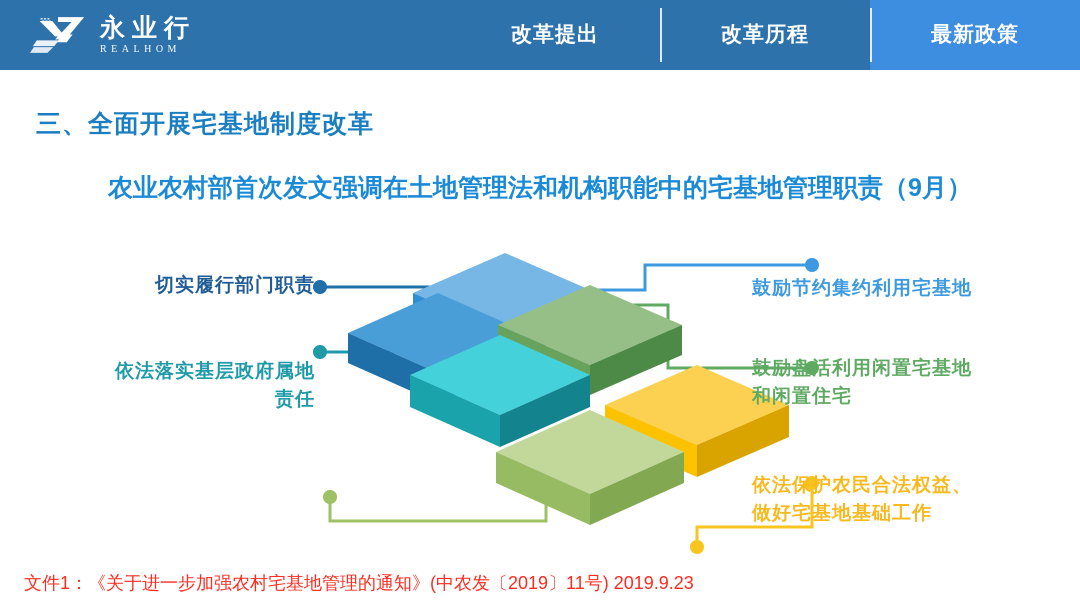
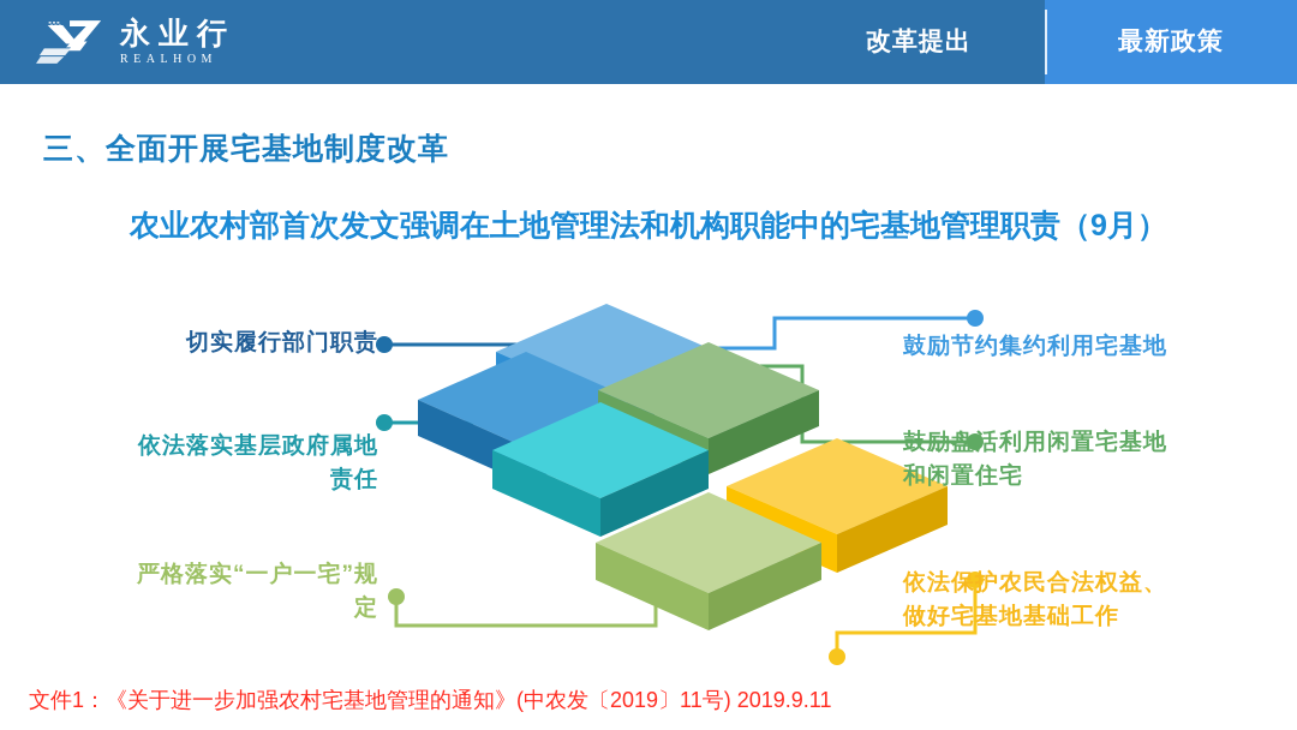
  永业行
  REALHOM
  改革提出
- 改革历程
  最新政策
  三、全面开展宅基地制度改革
  农业农村部首次发文强调在土地管理法和机构职能中的宅基地管理职责（9月）
  切实履行部门职责
  依法落实基层政府属地责任
+ 严格落实“一户一宅”规定
  鼓励节约集约利用宅基地
  鼓励盘活利用闲置宅基地和闲置住宅
  依法保护农民合法权益、做好宅基地基础工作
- 文件1：《关于进一步加强农村宅基地管理的通知》(中农发〔2019〕11号) 2019.9.23
+ 文件1：《关于进一步加强农村宅基地管理的通知》(中农发〔2019〕11号) 2019.9.11
